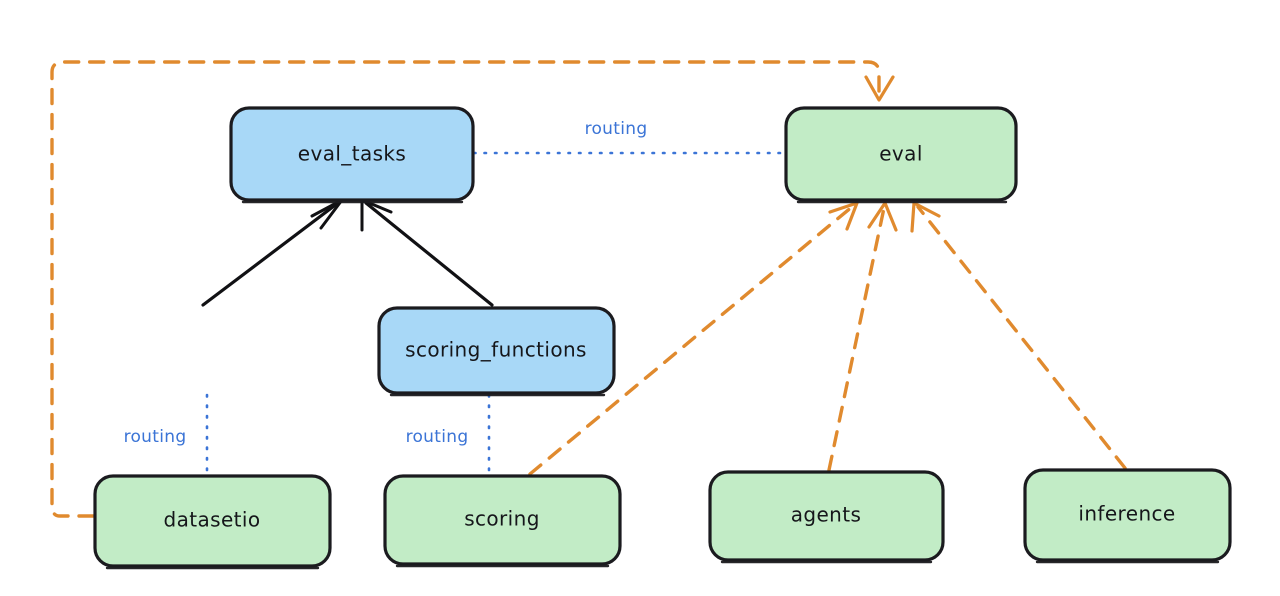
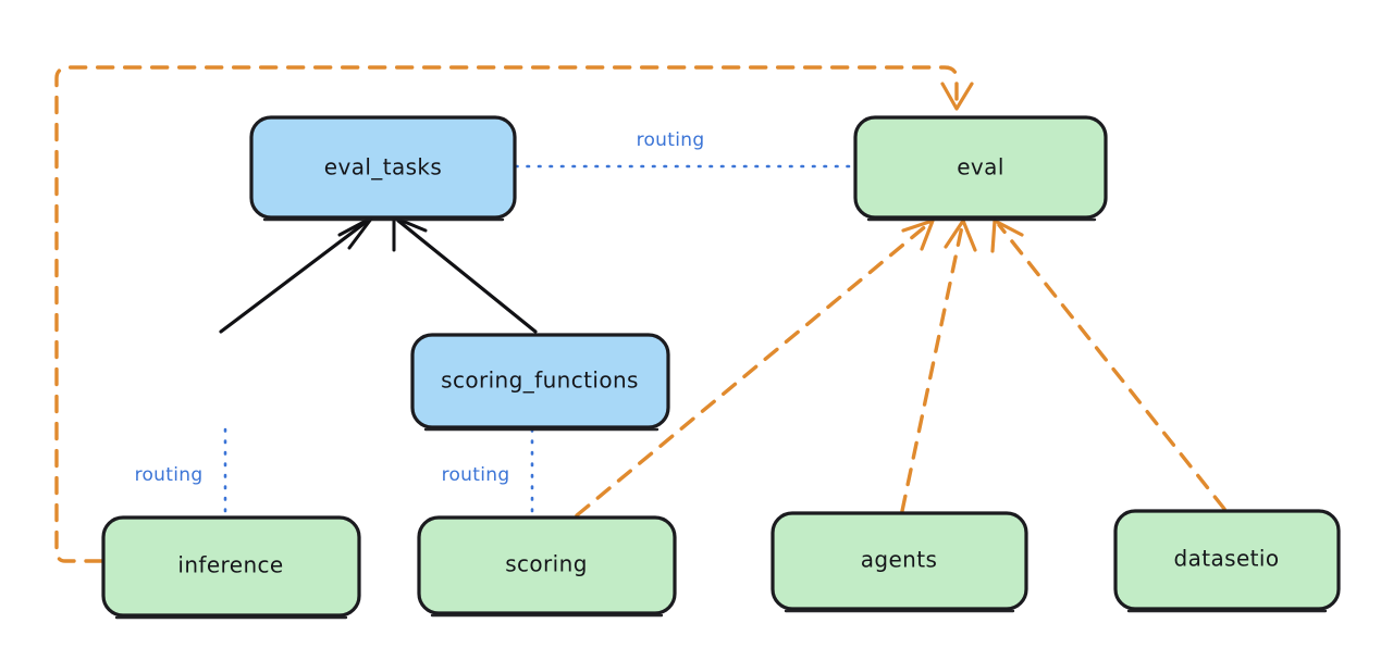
  eval_tasks
  eval
  scoring_functions
- datasetio
+ inference
  scoring
  agents
- inference
+ datasetio
  routing
  routing
  routing
